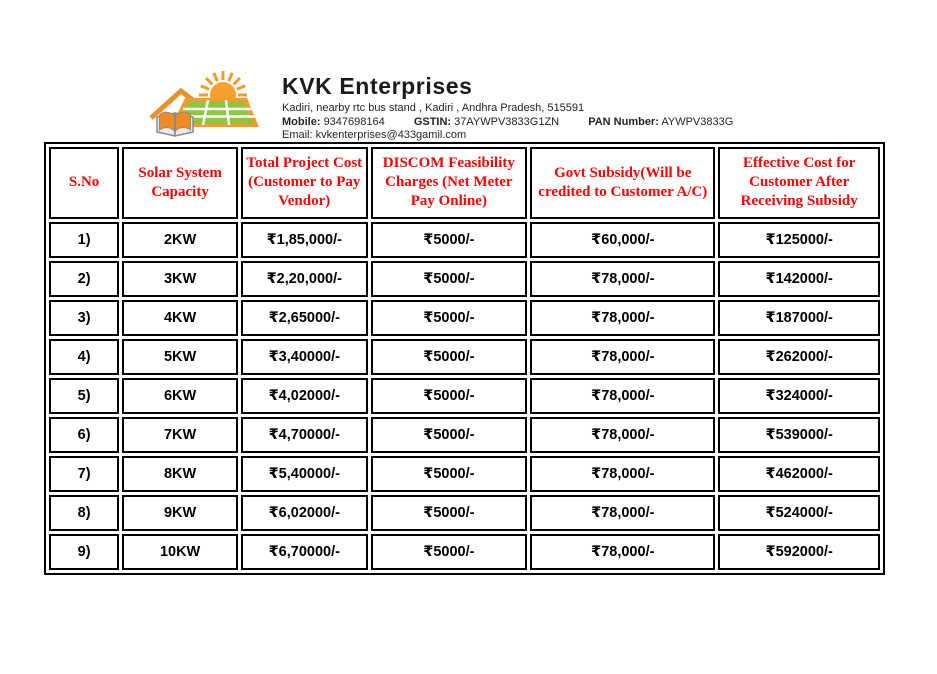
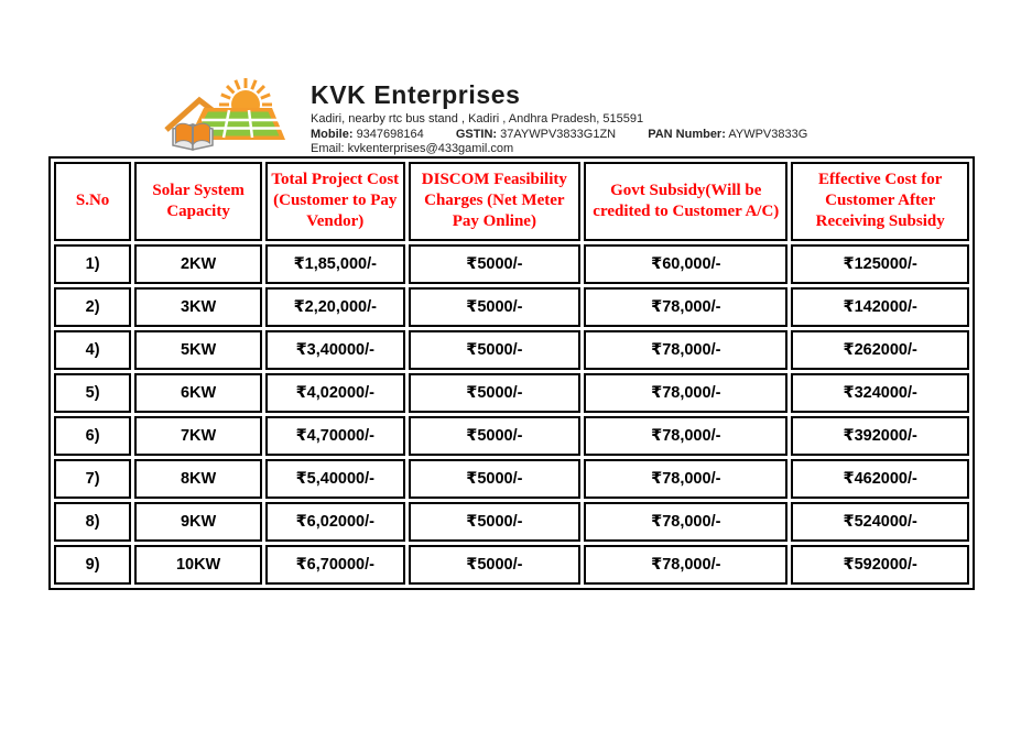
  KVK Enterprises
  Kadiri, nearby rtc bus stand , Kadiri , Andhra Pradesh, 515591
  Mobile: 9347698164 GSTIN: 37AYWPV3833G1ZN PAN Number: AYWPV3833G
  Email: kvkenterprises@433gamil.com
  S.No	Solar System Capacity	Total Project Cost (Customer to Pay Vendor)	DISCOM Feasibility Charges (Net Meter Pay Online)	Govt Subsidy(Will be credited to Customer A/C)	Effective Cost for Customer After Receiving Subsidy
  1)	2KW	₹1,85,000/-	₹5000/-	₹60,000/-	₹125000/-
  2)	3KW	₹2,20,000/-	₹5000/-	₹78,000/-	₹142000/-
- 3)	4KW	₹2,65000/-	₹5000/-	₹78,000/-	₹187000/-
  4)	5KW	₹3,40000/-	₹5000/-	₹78,000/-	₹262000/-
  5)	6KW	₹4,02000/-	₹5000/-	₹78,000/-	₹324000/-
- 6)	7KW	₹4,70000/-	₹5000/-	₹78,000/-	₹539000/-
+ 6)	7KW	₹4,70000/-	₹5000/-	₹78,000/-	₹392000/-
  7)	8KW	₹5,40000/-	₹5000/-	₹78,000/-	₹462000/-
  8)	9KW	₹6,02000/-	₹5000/-	₹78,000/-	₹524000/-
  9)	10KW	₹6,70000/-	₹5000/-	₹78,000/-	₹592000/-
